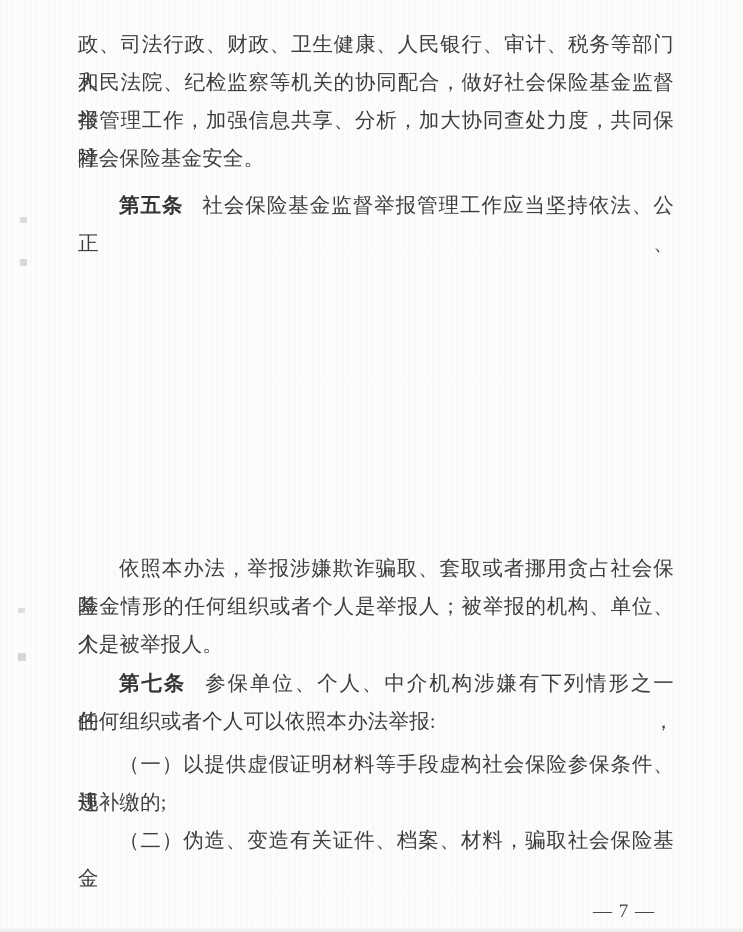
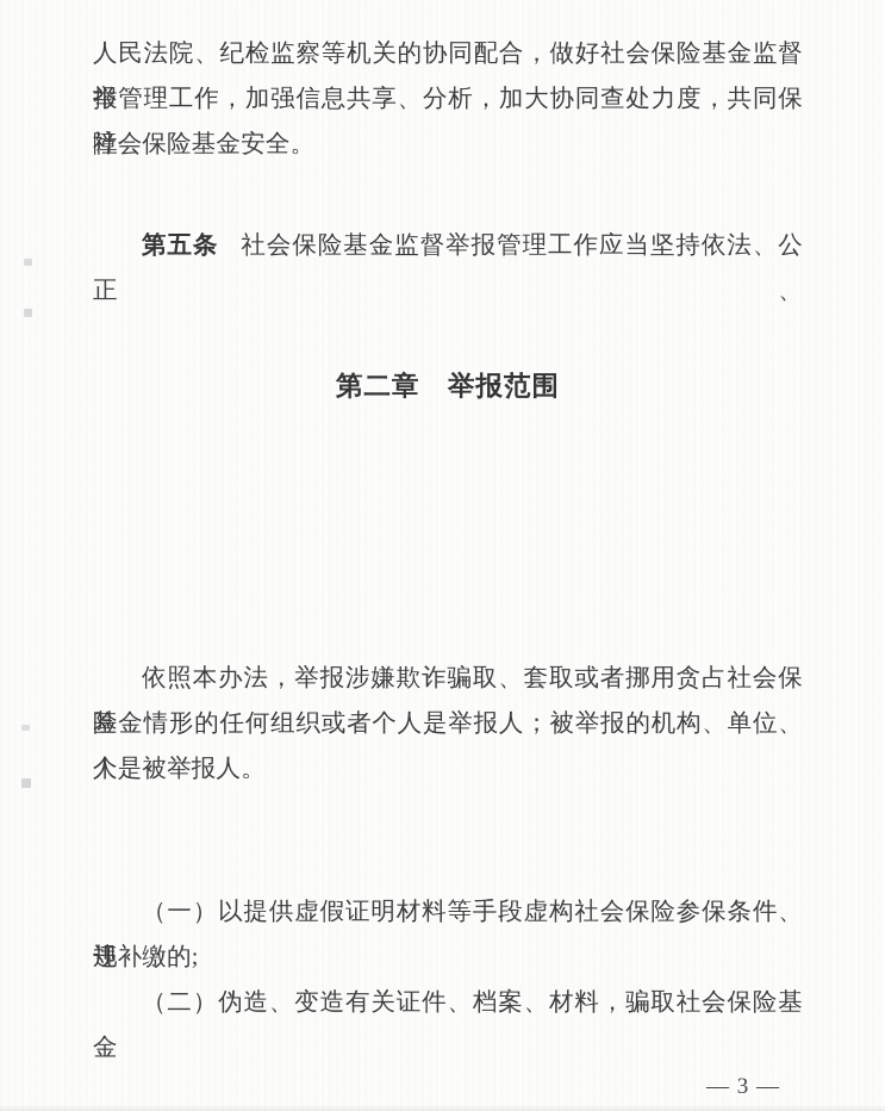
- 政、司法行政、财政、卫生健康、人民银行、审计、税务等部门和
  人民法院、纪检监察等机关的协同配合，做好社会保险基金监督举
  报管理工作，加强信息共享、分析，加大协同查处力度，共同保障
  社会保险基金安全。
  第五条 社会保险基金监督举报管理工作应当坚持依法、公正、
+ 第二章 举报范围
  依照本办法，举报涉嫌欺诈骗取、套取或者挪用贪占社会保险
  基金情形的任何组织或者个人是举报人；被举报的机构、单位、个
  人是被举报人。
- 第七条 参保单位、个人、中介机构涉嫌有下列情形之一的，
- 任何组织或者个人可以依照本办法举报:
  （一）以提供虚假证明材料等手段虚构社会保险参保条件、违
  规补缴的;
  （二）伪造、变造有关证件、档案、材料，骗取社会保险基金
- — 7 —
+ — 3 —
